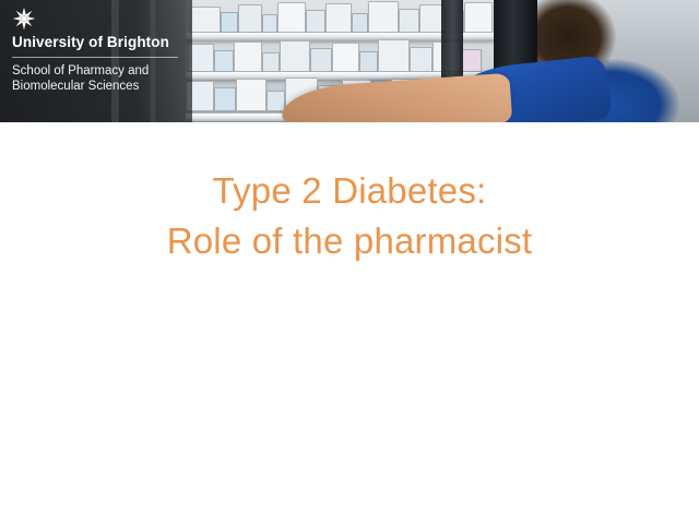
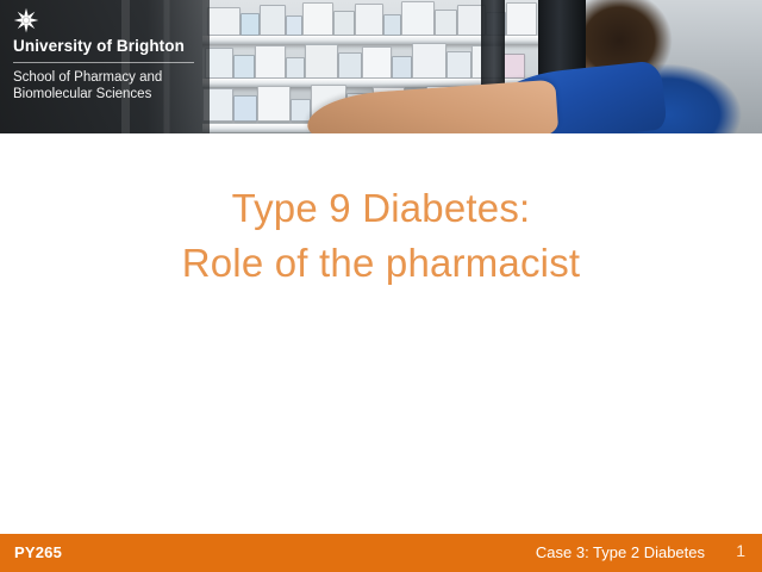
  University of Brighton
  School of Pharmacy and
  Biomolecular Sciences
- Type 2 Diabetes:
+ Type 9 Diabetes:
  Role of the pharmacist
+ PY265
+ Case 3: Type 2 Diabetes
+ 1
